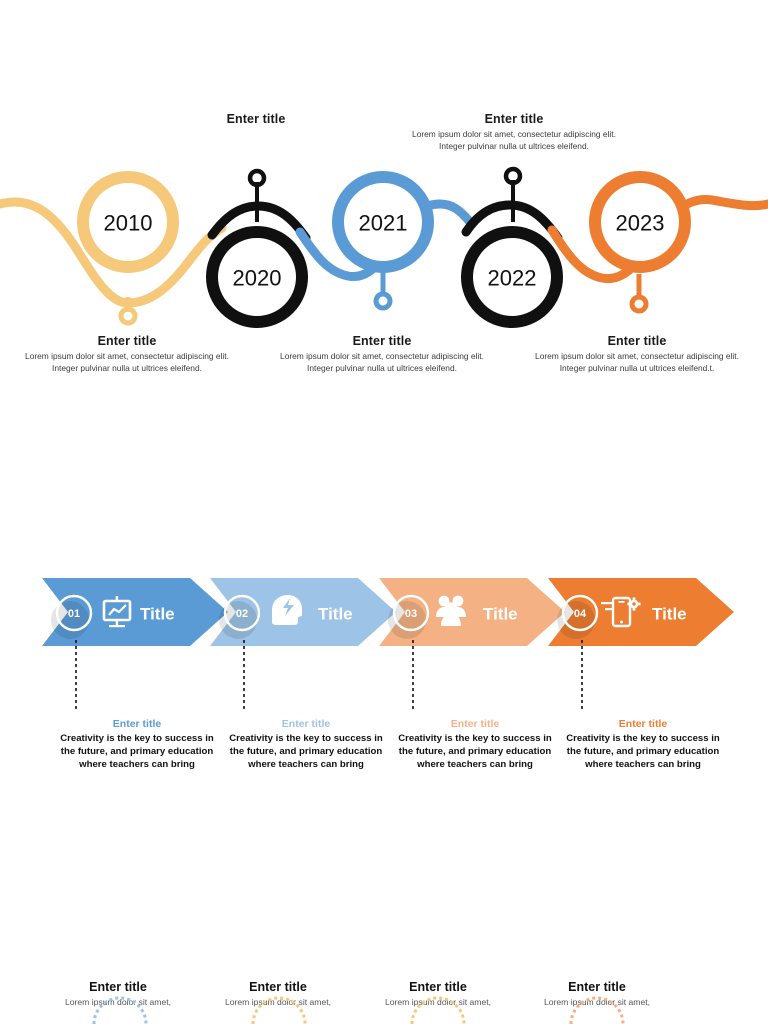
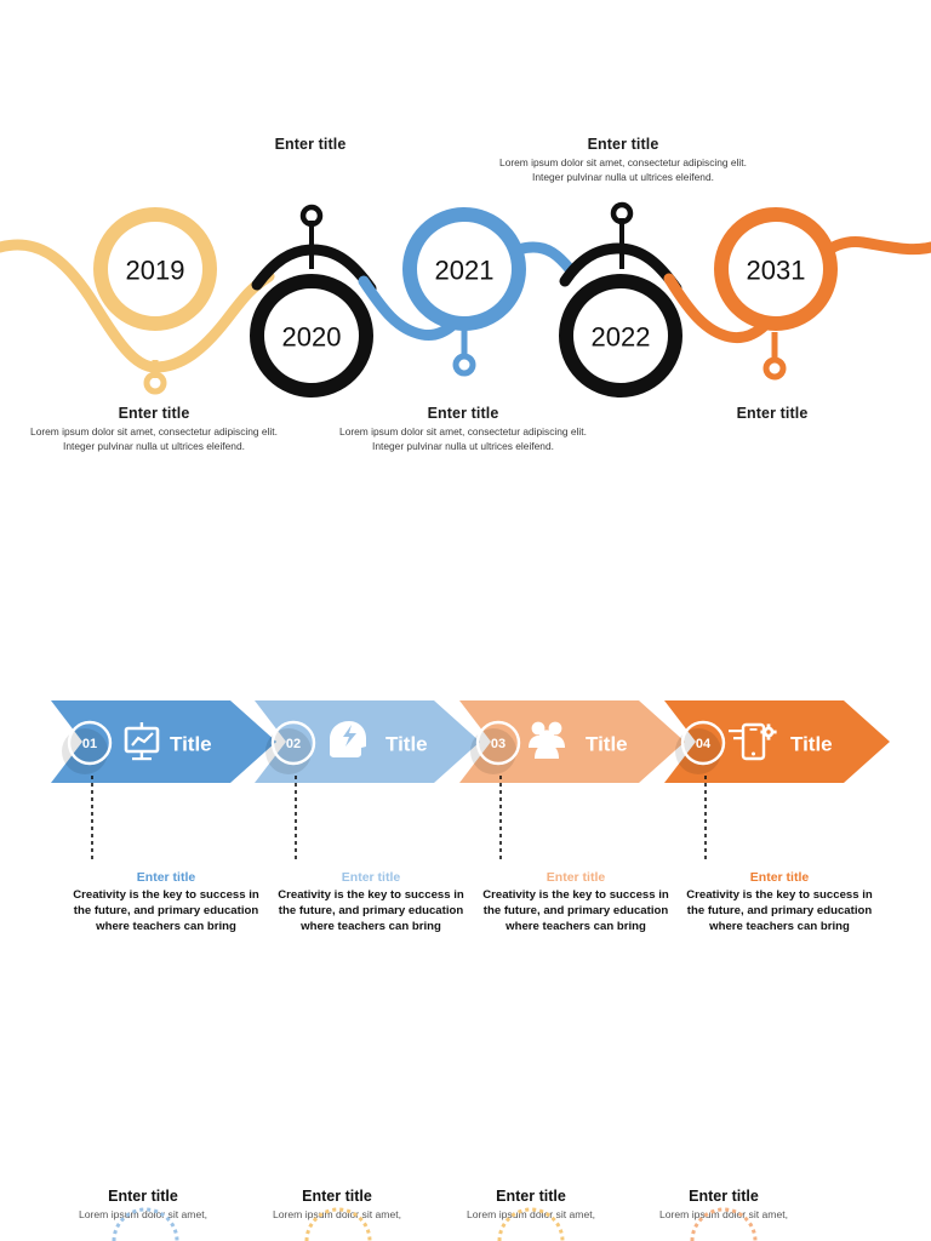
- 2010
+ 2019
  2020
  2021
  2022
- 2023
+ 2031
  Enter title
  Enter title
  Lorem ipsum dolor sit amet, consectetur adipiscing elit. Integer pulvinar nulla ut ultrices eleifend.
  Enter title
  Lorem ipsum dolor sit amet, consectetur adipiscing elit. Integer pulvinar nulla ut ultrices eleifend.
  Enter title
  Lorem ipsum dolor sit amet, consectetur adipiscing elit. Integer pulvinar nulla ut ultrices eleifend.
  Enter title
- Lorem ipsum dolor sit amet, consectetur adipiscing elit. Integer pulvinar nulla ut ultrices eleifend.t.
  01
  Title
  02
  Title
  03
  Title
  04
  Title
  Enter title
  Creativity is the key to success in the future, and primary education where teachers can bring
  Enter title
  Creativity is the key to success in the future, and primary education where teachers can bring
  Enter title
  Creativity is the key to success in the future, and primary education where teachers can bring
  Enter title
  Creativity is the key to success in the future, and primary education where teachers can bring
  Enter title
  Lorem ipsm dolo sit amet,
  Enter title
  Lorem ipsm dolo sit amet,
  Enter title
  Lorem ipsm dolr sit amet,
  Enter title
  Lorem ipsm dolr sit amet,
